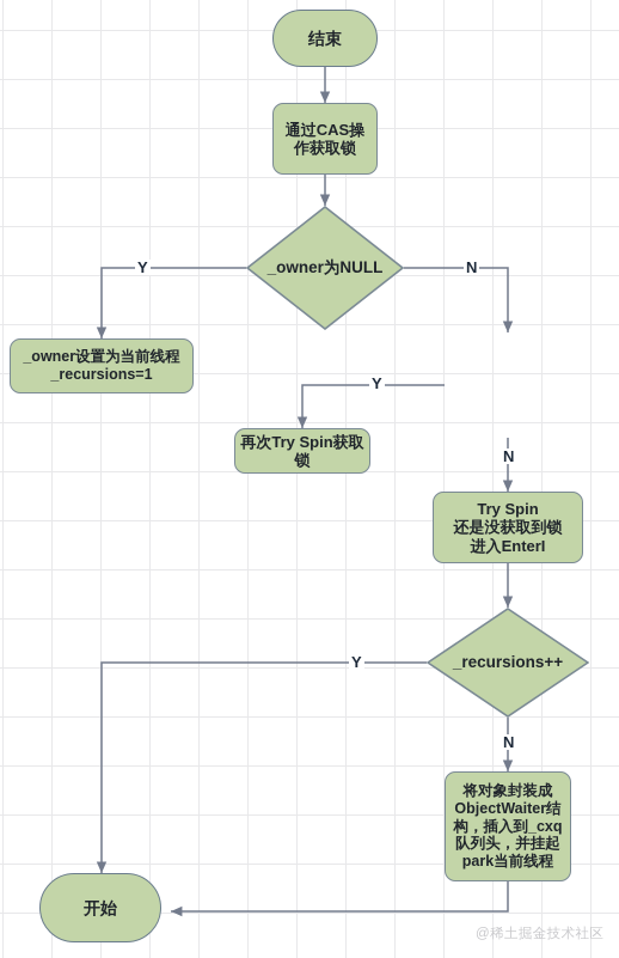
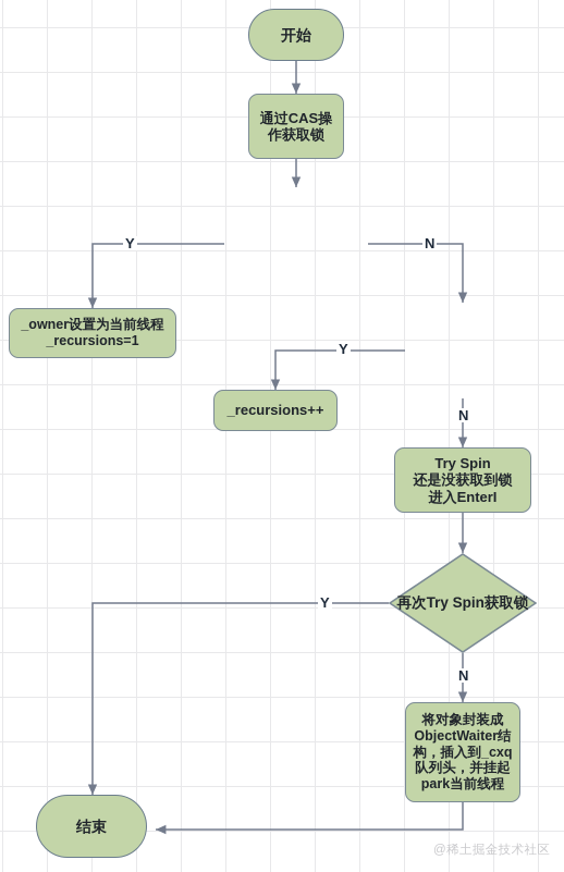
- 结束
+ 开始
  通过CAS操
  作获取锁
- _owner为NULL
  _owner设置为当前线程
  _recursions=1
- 再次Try Spin获取锁
+ _recursions++
  Try Spin
  还是没获取到锁
  进入EnterI
- _recursions++
+ 再次Try Spin获取锁
  将对象封装成
  ObjectWaiter结
  构，插入到_cxq
  队列头，并挂起
  park当前线程
- 开始
+ 结束
  Y
  N
  Y
  N
  Y
  N
  @稀土掘金技术社区
